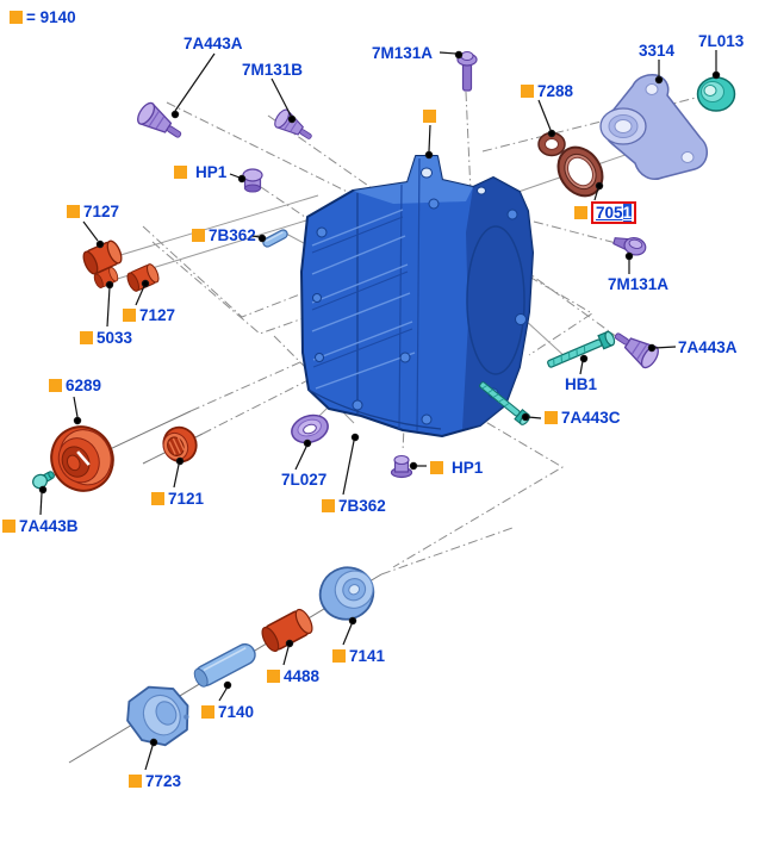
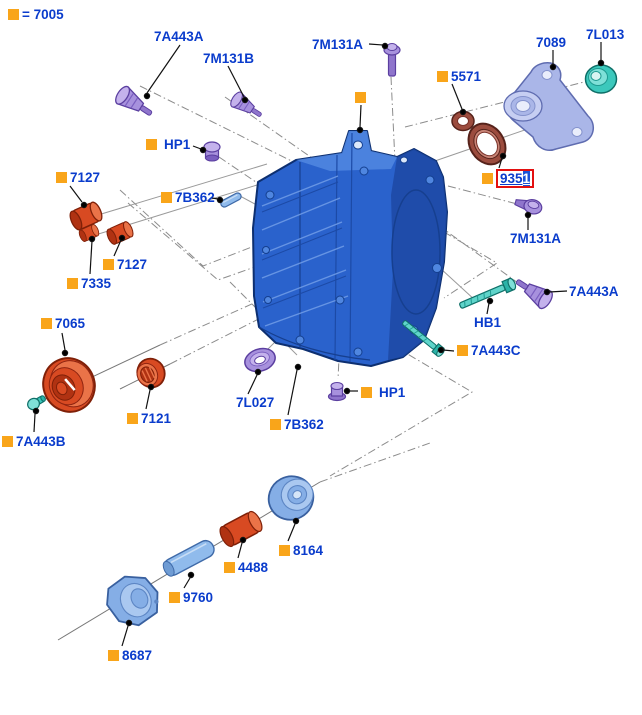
- = 9140
+ = 7005
  7A443A
  7M131B
  7M131A
- 3314
+ 7089
  7L013
- 7288
+ 5571
  HP1
  7127
  7B362
- 705
+ 935
  1
  7M131A
  7127
- 5033
+ 7335
  7A443A
  HB1
- 6289
+ 7065
  7A443C
  7L027
  HP1
  7121
  7B362
  7A443B
- 7141
+ 8164
  4488
- 7140
+ 9760
- 7723
+ 8687
